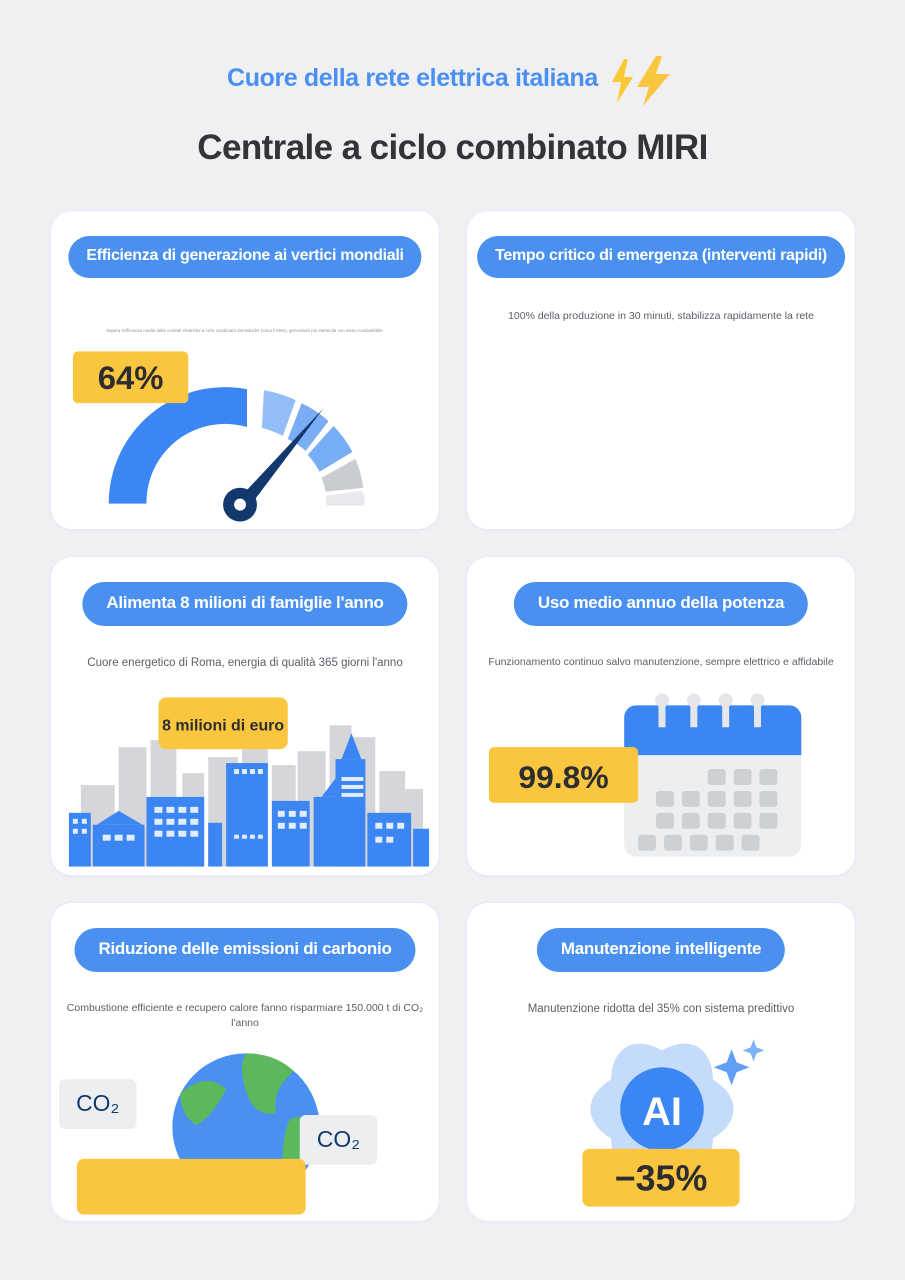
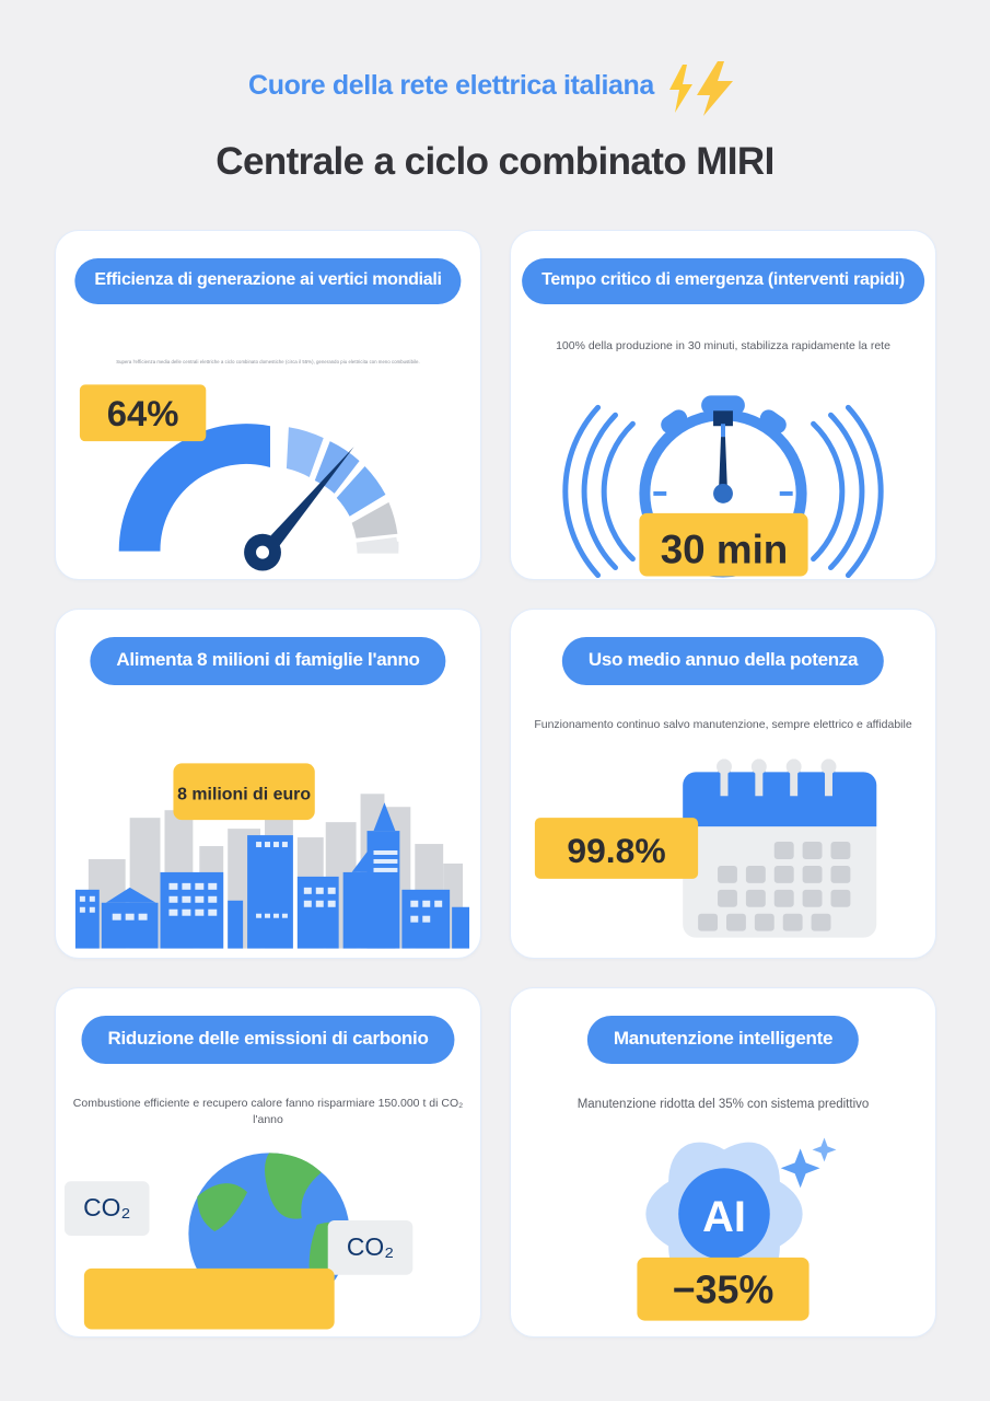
  Cuore della rete elettrica italiana
  Centrale a ciclo combinato MIRI
  Efficienza di generazione ai vertici mondiali
  64%
  Tempo critico di emergenza (interventi rapidi)
  100% della produzione in 30 minuti, stabilizza rapidamente la rete
+ 30 min
  Alimenta 8 milioni di famiglie l'anno
- Cuore energetico di Roma, energia di qualità 365 giorni l'anno
  8 milioni di euro
  Uso medio annuo della potenza
  Funzionamento continuo salvo manutenzione, sempre elettrico e affidabile
  99.8%
  Riduzione delle emissioni di carbonio
  Combustione efficiente e recupero calore fanno risparmiare 150.000 t di CO₂ l'anno
  CO₂
  CO₂
  Manutenzione intelligente
  Manutenzione ridotta del 35% con sistema predittivo
  AI
  −35%
